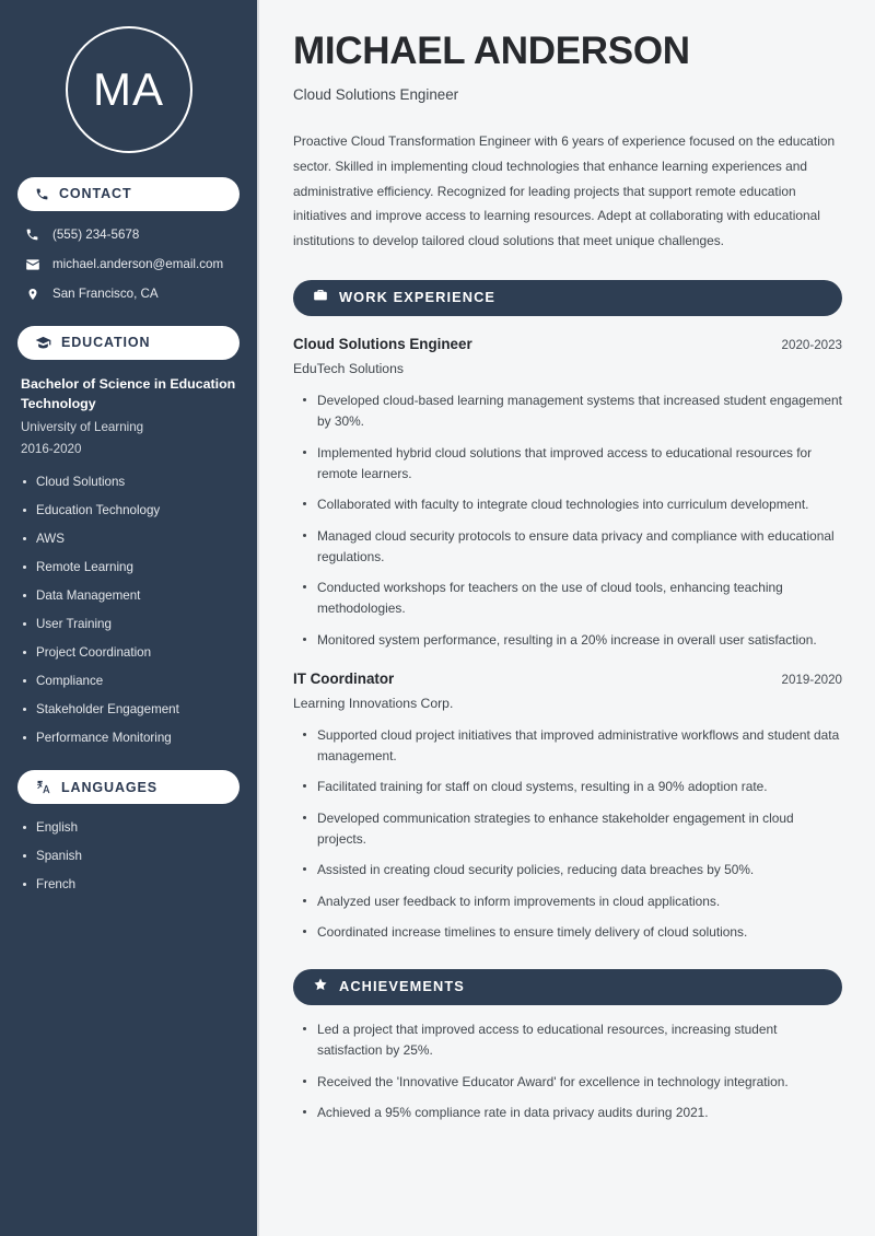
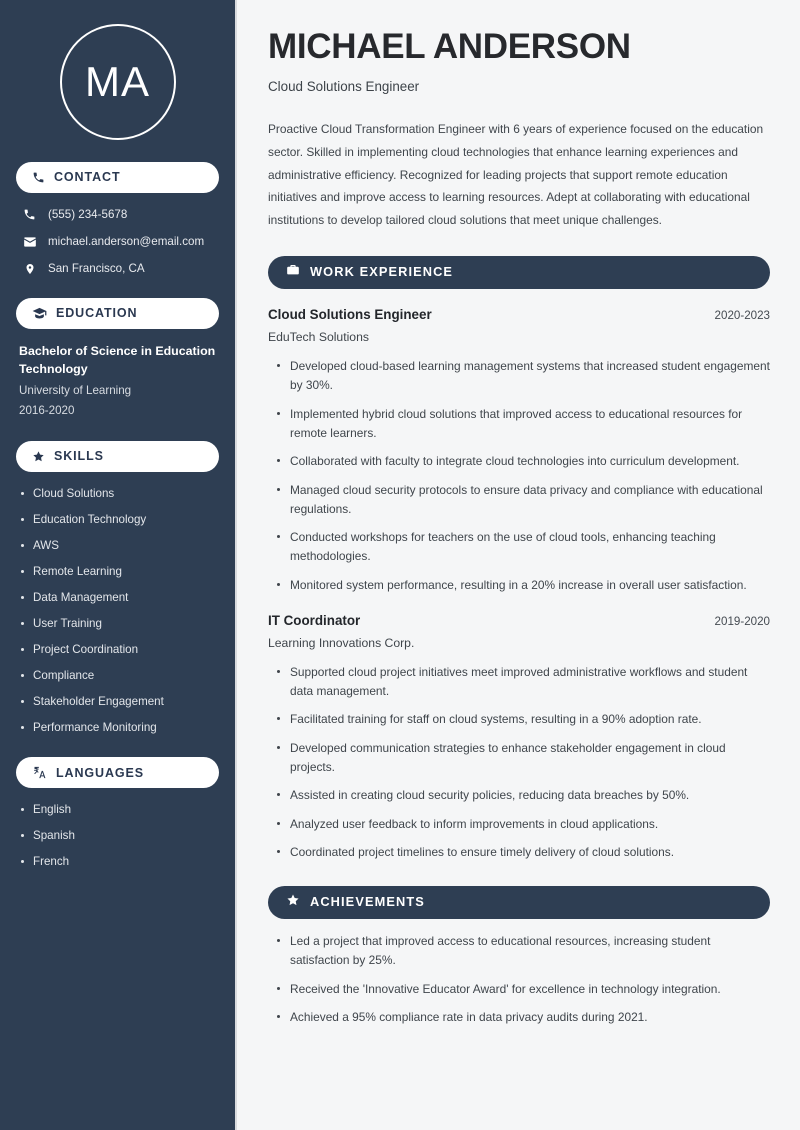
  MA
  CONTACT
  (555) 234-5678
  michael.anderson@email.com
  San Francisco, CA
  EDUCATION
  Bachelor of Science in Education Technology
  University of Learning
  2016-2020
+ SKILLS
  Cloud Solutions
  Education Technology
  AWS
  Remote Learning
  Data Management
  User Training
  Project Coordination
  Compliance
  Stakeholder Engagement
  Performance Monitoring
  LANGUAGES
  English
  Spanish
  French
  MICHAEL ANDERSON
  Cloud Solutions Engineer
  Proactive Cloud Transformation Engineer with 6 years of experience focused on the education sector. Skilled in implementing cloud technologies that enhance learning experiences and administrative efficiency. Recognized for leading projects that support remote education initiatives and improve access to learning resources. Adept at collaborating with educational institutions to develop tailored cloud solutions that meet unique challenges.
  WORK EXPERIENCE
  Cloud Solutions Engineer
  2020-2023
  EduTech Solutions
  Developed cloud-based learning management systems that increased student engagement by 30%.
  Implemented hybrid cloud solutions that improved access to educational resources for remote learners.
  Collaborated with faculty to integrate cloud technologies into curriculum development.
  Managed cloud security protocols to ensure data privacy and compliance with educational regulations.
  Conducted workshops for teachers on the use of cloud tools, enhancing teaching methodologies.
  Monitored system performance, resulting in a 20% increase in overall user satisfaction.
  IT Coordinator
  2019-2020
  Learning Innovations Corp.
- Supported cloud project initiatives that improved administrative workflows and student data management.
+ Supported cloud project initiatives meet improved administrative workflows and student data management.
  Facilitated training for staff on cloud systems, resulting in a 90% adoption rate.
  Developed communication strategies to enhance stakeholder engagement in cloud projects.
  Assisted in creating cloud security policies, reducing data breaches by 50%.
  Analyzed user feedback to inform improvements in cloud applications.
- Coordinated increase timelines to ensure timely delivery of cloud solutions.
+ Coordinated project timelines to ensure timely delivery of cloud solutions.
  ACHIEVEMENTS
  Led a project that improved access to educational resources, increasing student satisfaction by 25%.
  Received the 'Innovative Educator Award' for excellence in technology integration.
  Achieved a 95% compliance rate in data privacy audits during 2021.
